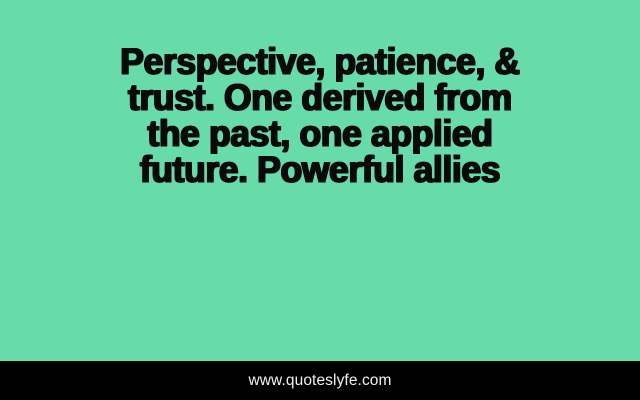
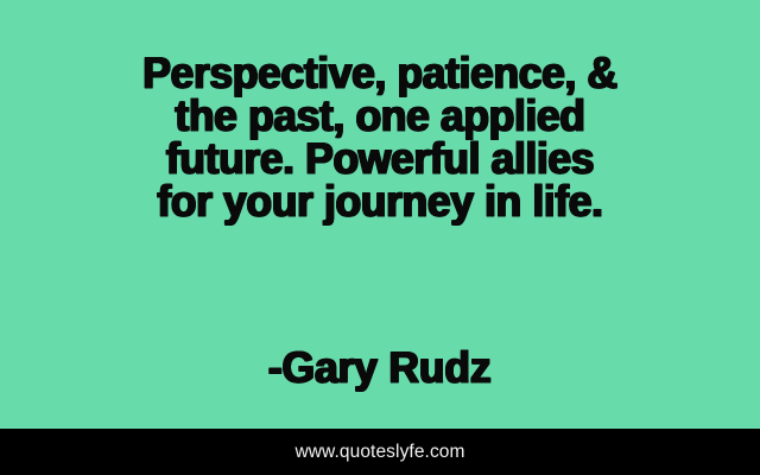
  Perspective, patience, &
- trust. One derived from
  the past, one applied
  future. Powerful allies
+ for your journey in life.
+ -Gary Rudz
  www.quoteslyfe.com
